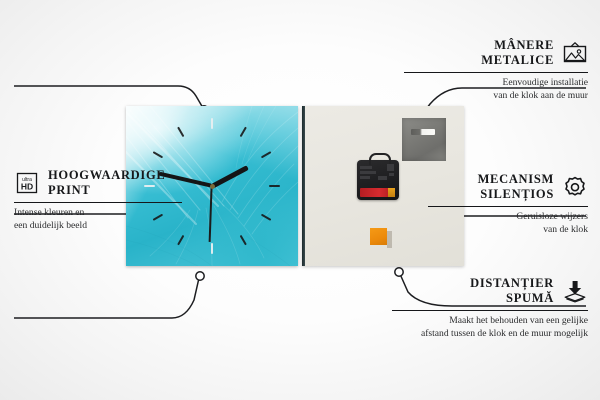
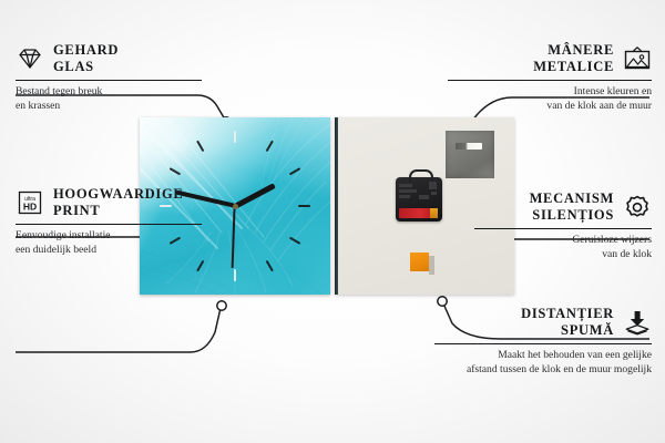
+ GEHARD
+ GLAS
+ Bestand tegen breuk
+ en krassen
  HD
  HOOGWAARDIGE
  PRINT
- Intense kleuren en
+ Eenvoudige installatie
  een duidelijk beeld
  MÂNERE
  METALICE
- Eenvoudige installatie
+ Intense kleuren en
  van de klok aan de muur
  MECANISM
  SILENȚIOS
  Geruisloze wijzers
  van de klok
  DISTANȚIER
  SPUMĂ
  Maakt het behouden van een gelijke
  afstand tussen de klok en de muur mogelijk
